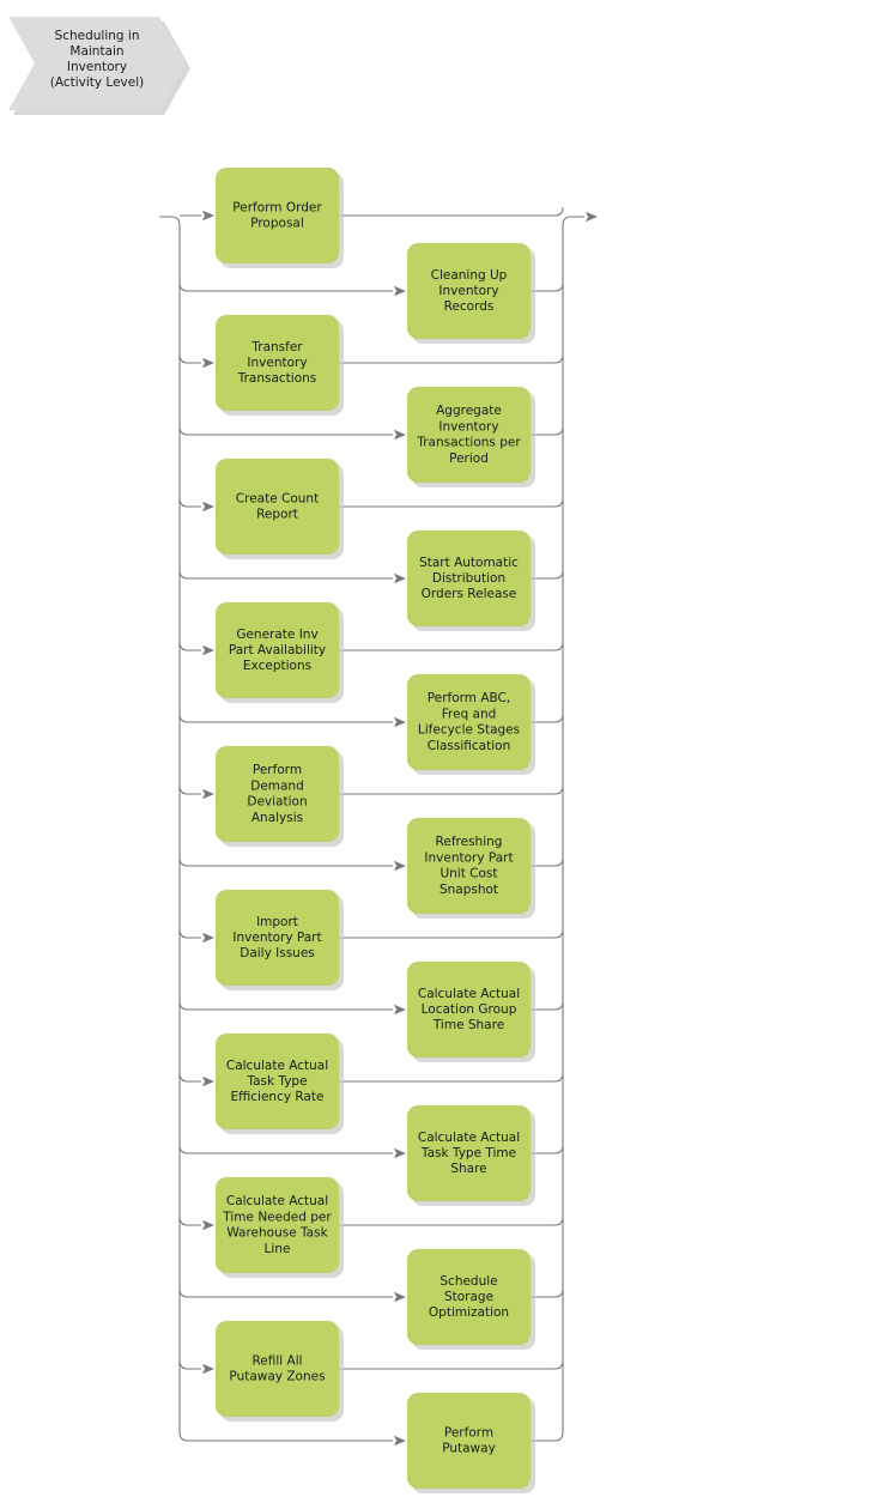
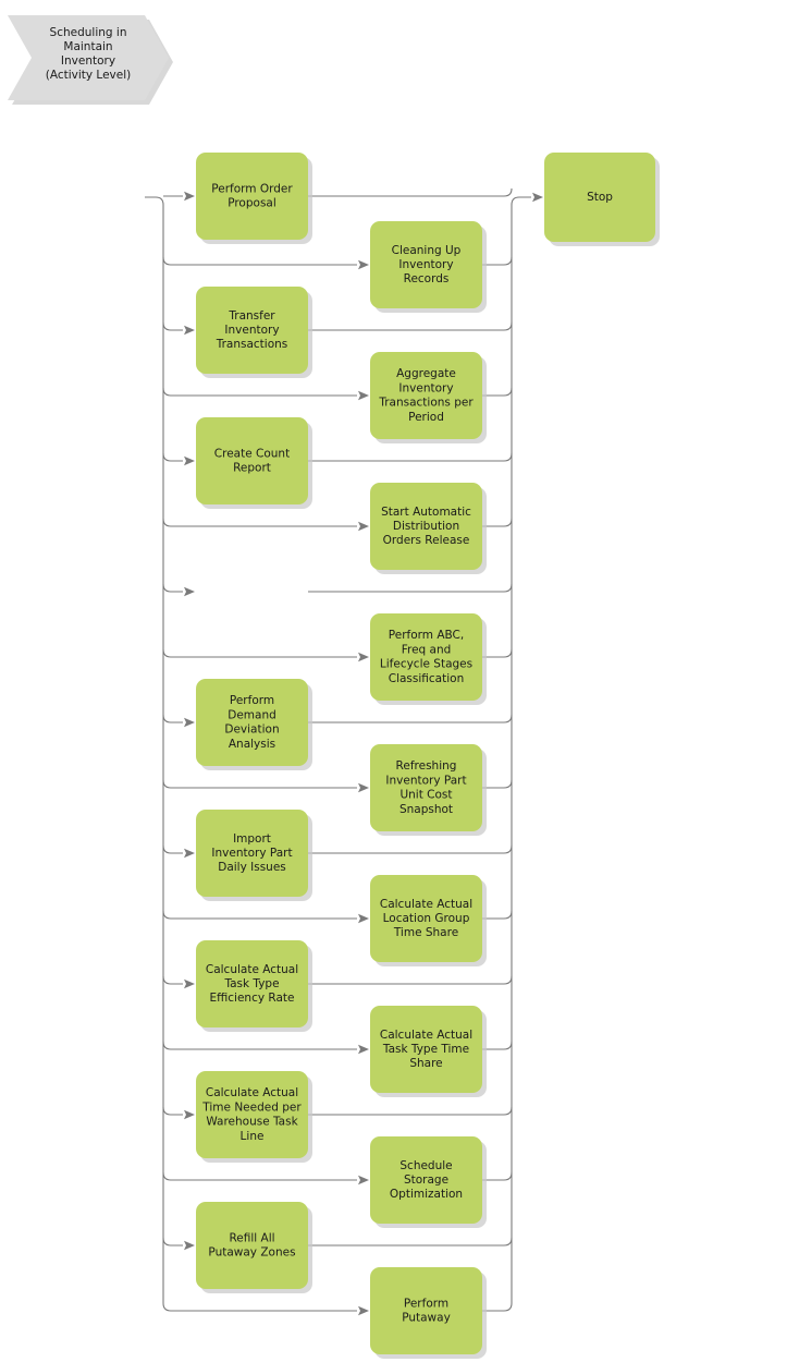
  Scheduling in
  Maintain
  Inventory
  (Activity Level)
+ Stop
  Perform Order
  Proposal
  Transfer
  Inventory
  Transactions
  Create Count
  Report
- Generate Inv
- Part Availability
- Exceptions
  Perform
  Demand
  Deviation
  Analysis
  Import
  Inventory Part
  Daily Issues
  Calculate Actual
  Task Type
  Efficiency Rate
  Calculate Actual
  Time Needed per
  Warehouse Task
  Line
  Refill All
  Putaway Zones
  Cleaning Up
  Inventory
  Records
  Aggregate
  Inventory
  Transactions per
  Period
  Start Automatic
  Distribution
  Orders Release
  Perform ABC,
  Freq and
  Lifecycle Stages
  Classification
  Refreshing
  Inventory Part
  Unit Cost
  Snapshot
  Calculate Actual
  Location Group
  Time Share
  Calculate Actual
  Task Type Time
  Share
  Schedule
  Storage
  Optimization
  Perform
  Putaway
